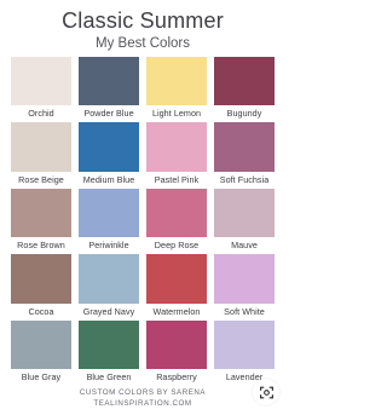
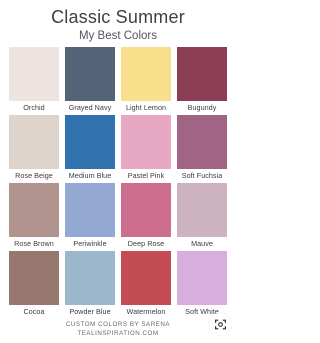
  Classic Summer
  My Best Colors
  Orchid
- Powder Blue
+ Grayed Navy
  Light Lemon
  Bugundy
  Rose Beige
  Medium Blue
  Pastel Pink
  Soft Fuchsia
  Rose Brown
  Periwinkle
  Deep Rose
  Mauve
  Cocoa
- Grayed Navy
+ Powder Blue
  Watermelon
  Soft White
- Blue Gray
- Blue Green
- Raspberry
- Lavender
